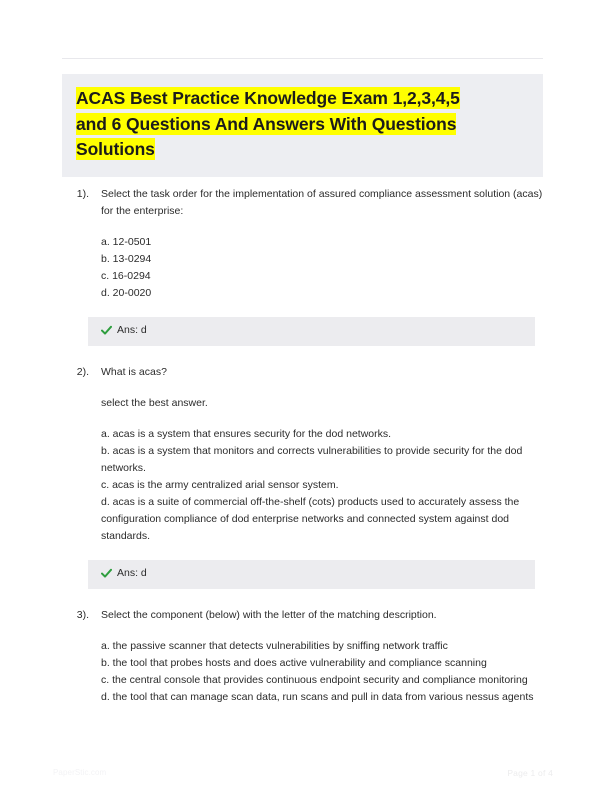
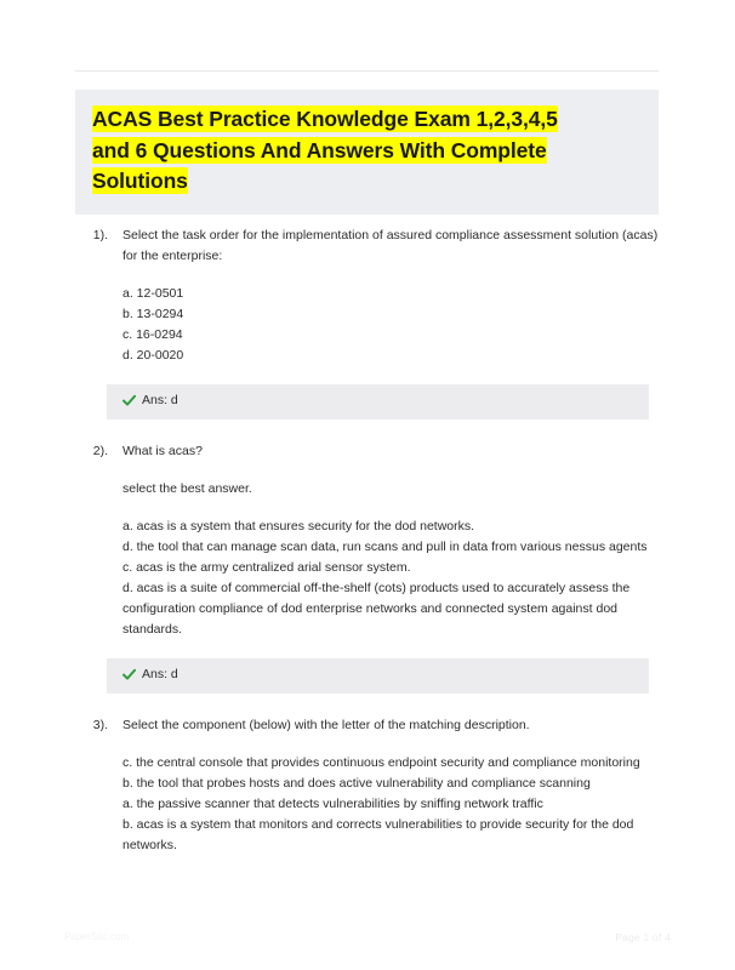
  ACAS Best Practice Knowledge Exam 1,2,3,4,5
- and 6 Questions And Answers With Questions
+ and 6 Questions And Answers With Complete
  Solutions
  1).
  Select the task order for the implementation of assured compliance assessment solution (acas) for the enterprise:
  a. 12-0501
  b. 13-0294
  c. 16-0294
  d. 20-0020
  Ans: d
  2).
  What is acas?
  select the best answer.
  a. acas is a system that ensures security for the dod networks.
- b. acas is a system that monitors and corrects vulnerabilities to provide security for the dod networks.
+ d. the tool that can manage scan data, run scans and pull in data from various nessus agents
  c. acas is the army centralized arial sensor system.
  d. acas is a suite of commercial off-the-shelf (cots) products used to accurately assess the configuration compliance of dod enterprise networks and connected system against dod standards.
  Ans: d
  3).
  Select the component (below) with the letter of the matching description.
- a. the passive scanner that detects vulnerabilities by sniffing network traffic
+ c. the central console that provides continuous endpoint security and compliance monitoring
  b. the tool that probes hosts and does active vulnerability and compliance scanning
- c. the central console that provides continuous endpoint security and compliance monitoring
+ a. the passive scanner that detects vulnerabilities by sniffing network traffic
- d. the tool that can manage scan data, run scans and pull in data from various nessus agents
+ b. acas is a system that monitors and corrects vulnerabilities to provide security for the dod networks.
